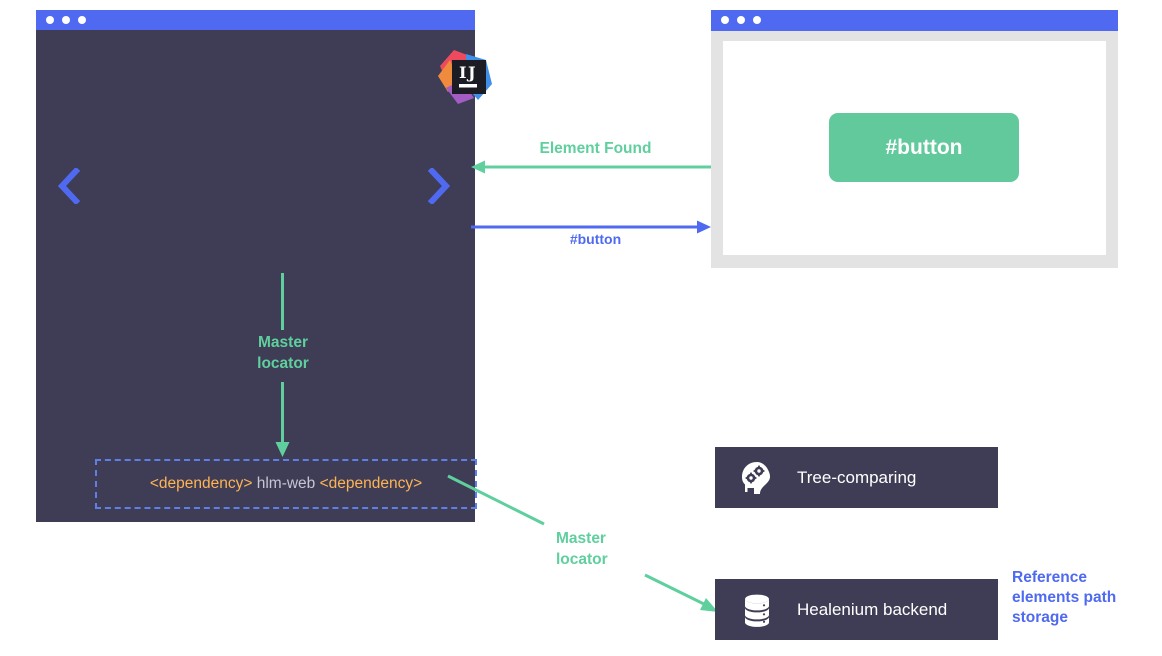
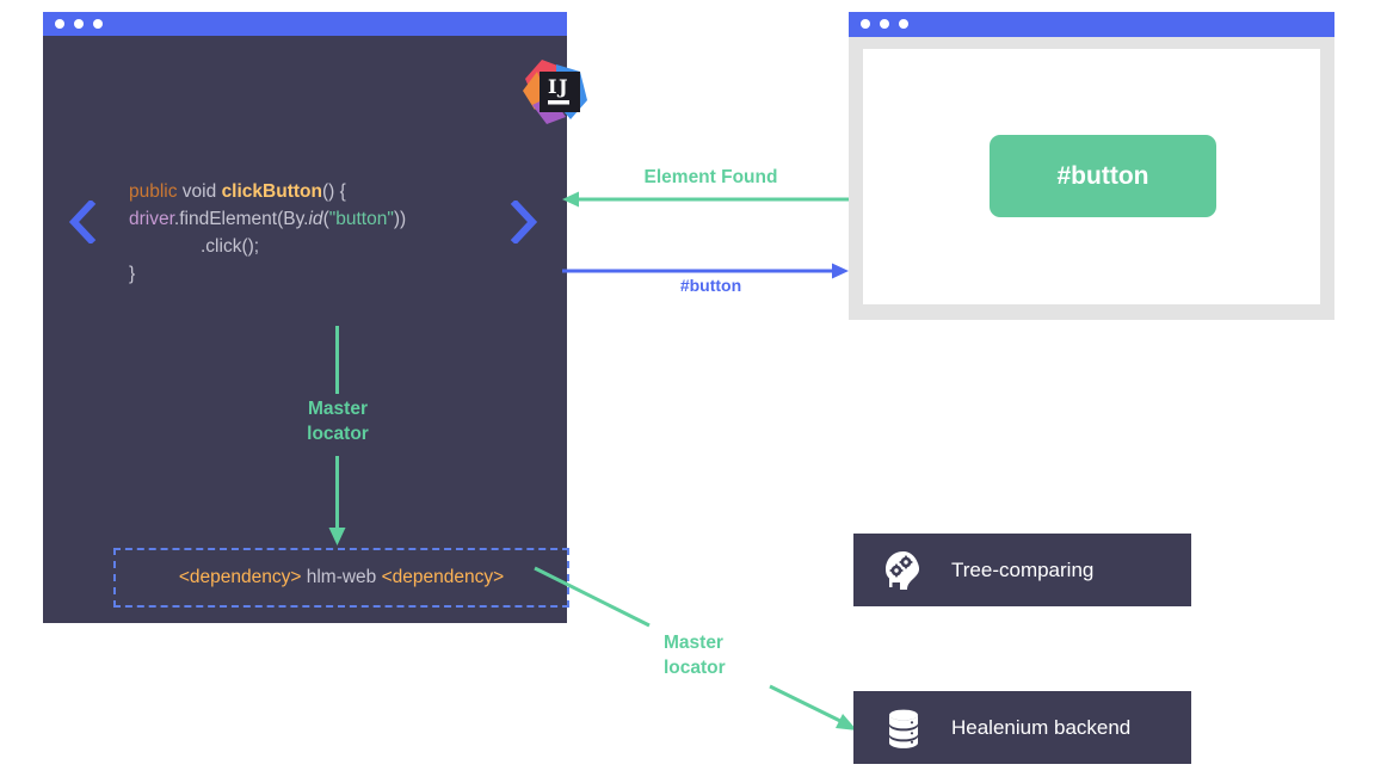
  I
  J
+ public void clickButton() { driver.findElement(By.id("button"))
+ .click();
+ }
  Master
  locator
  <dependency> hlm-web <dependency>
  #button
  Element Found
  #button
  Master
  locator
  Tree-comparing
  Healenium backend
- Reference elements path storage
